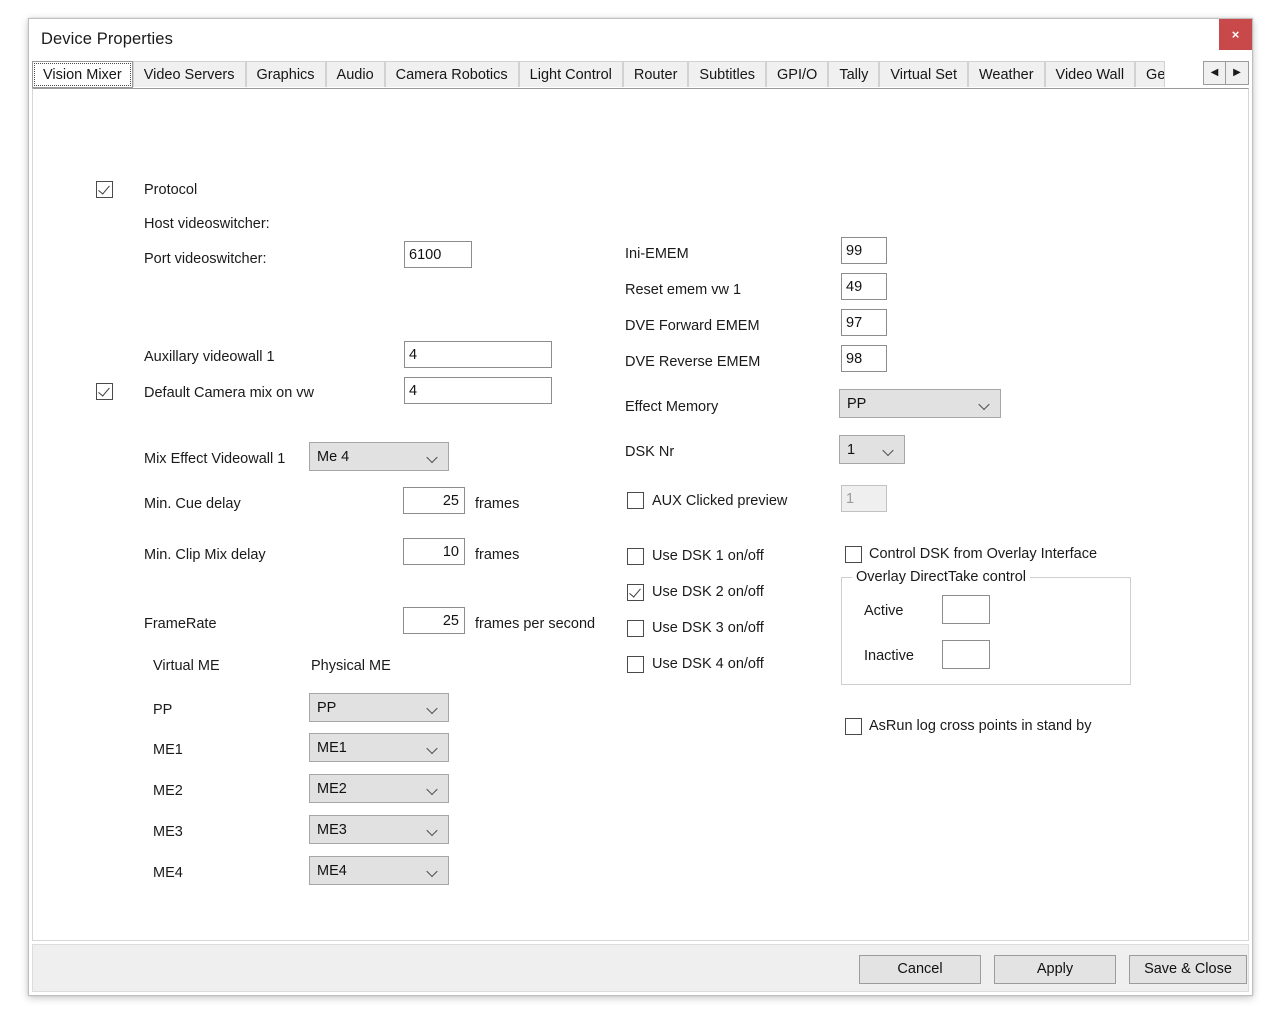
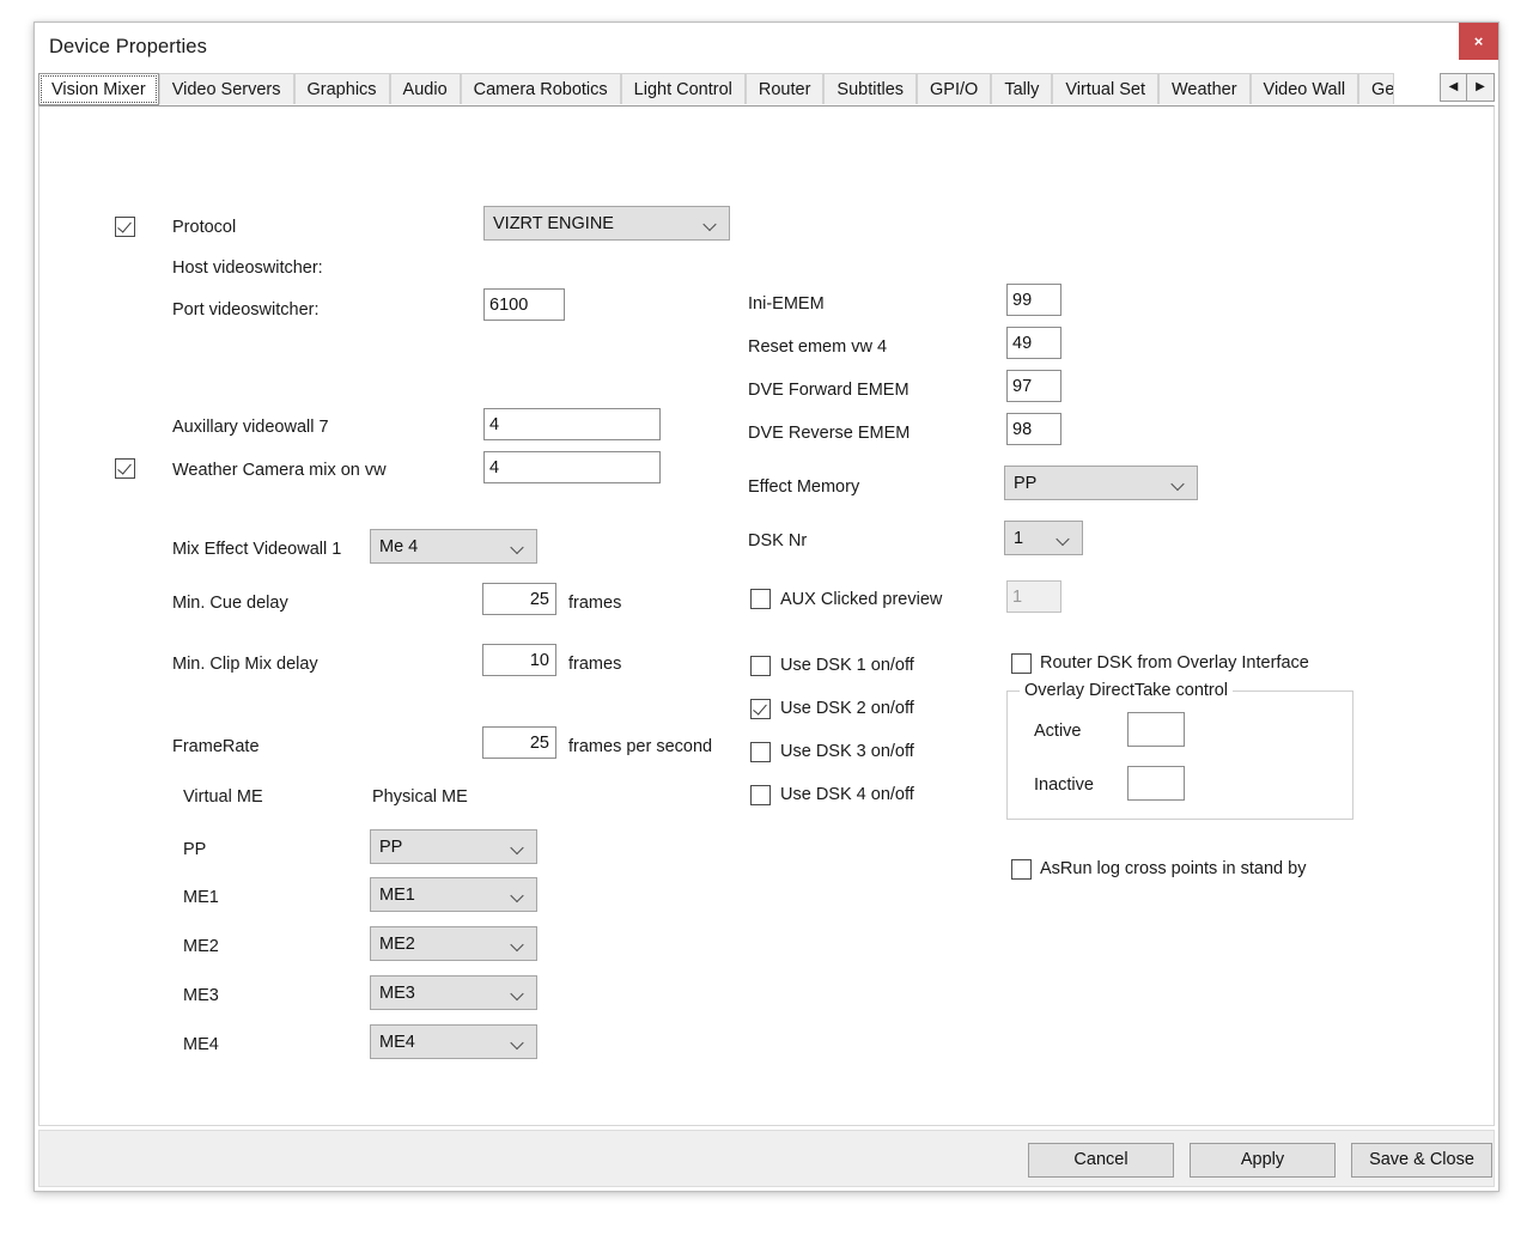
  Device Properties
  ×
  Vision Mixer Video Servers Graphics Audio Camera Robotics Light Control Router Subtitles GPI/O Tally Virtual Set Weather Video Wall Ge
  ◀
  ▶
  Protocol
+ VIZRT ENGINE
  Host videoswitcher:
  Port videoswitcher:
  6100
- Auxillary videowall 1
+ Auxillary videowall 7
  4
- Default Camera mix on vw
+ Weather Camera mix on vw
  4
  Mix Effect Videowall 1
  Me 4
  Min. Cue delay
  25
  frames
  Min. Clip Mix delay
  10
  frames
  FrameRate
  25
  frames per second
  Virtual ME
  Physical ME
  PP
  PP
  ME1
  ME1
  ME2
  ME2
  ME3
  ME3
  ME4
  ME4
  Ini-EMEM
  99
- Reset emem vw 1
+ Reset emem vw 4
  49
  DVE Forward EMEM
  97
  DVE Reverse EMEM
  98
  Effect Memory
  PP
  DSK Nr
  1
  AUX Clicked preview
  1
  Use DSK 1 on/off
  Use DSK 2 on/off
  Use DSK 3 on/off
  Use DSK 4 on/off
- Control DSK from Overlay Interface
+ Router DSK from Overlay Interface
  Overlay DirectTake control
  Active
  Inactive
  AsRun log cross points in stand by
  Cancel
  Apply
  Save & Close
